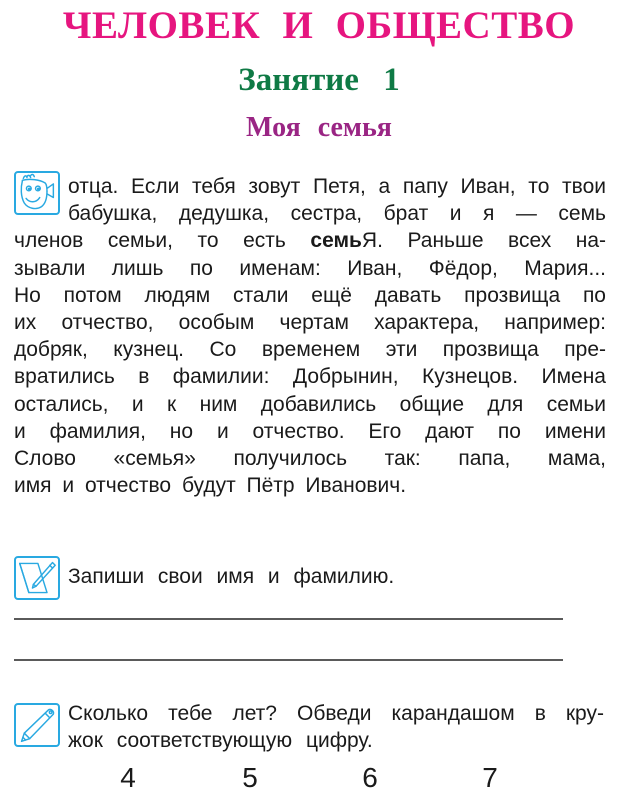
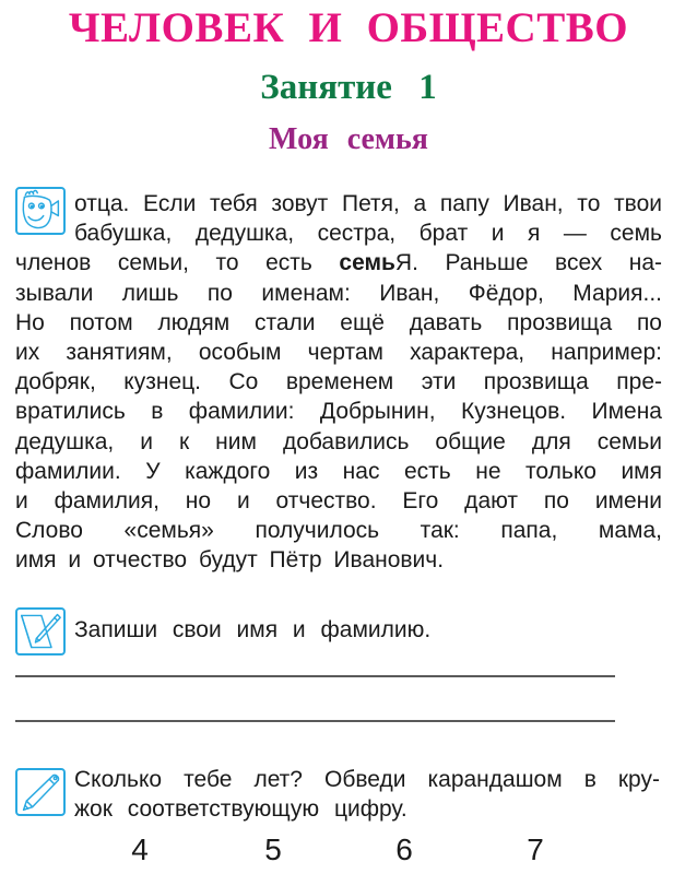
  ЧЕЛОВЕК И ОБЩЕСТВО
  Занятие 1
  Моя семья
  отца. Если тебя зовут Петя, а папу Иван, то твои
  бабушка, дедушка, сестра, брат и я — семь
  членов семьи, то есть семьЯ. Раньше всех на-
  зывали лишь по именам: Иван, Фёдор, Мария...
  Но потом людям стали ещё давать прозвища по
- их отчество, особым чертам характера, например:
+ их занятиям, особым чертам характера, например:
  добряк, кузнец. Со временем эти прозвища пре-
  вратились в фамилии: Добрынин, Кузнецов. Имена
- остались, и к ним добавились общие для семьи
+ дедушка, и к ним добавились общие для семьи
+ фамилии. У каждого из нас есть не только имя
  и фамилия, но и отчество. Его дают по имени
  Слово «семья» получилось так: папа, мама,
  имя и отчество будут Пётр Иванович.
  Запиши свои имя и фамилию.
  Сколько тебе лет? Обведи карандашом в кру-
  жок соответствующую цифру.
  4
  5
  6
  7
